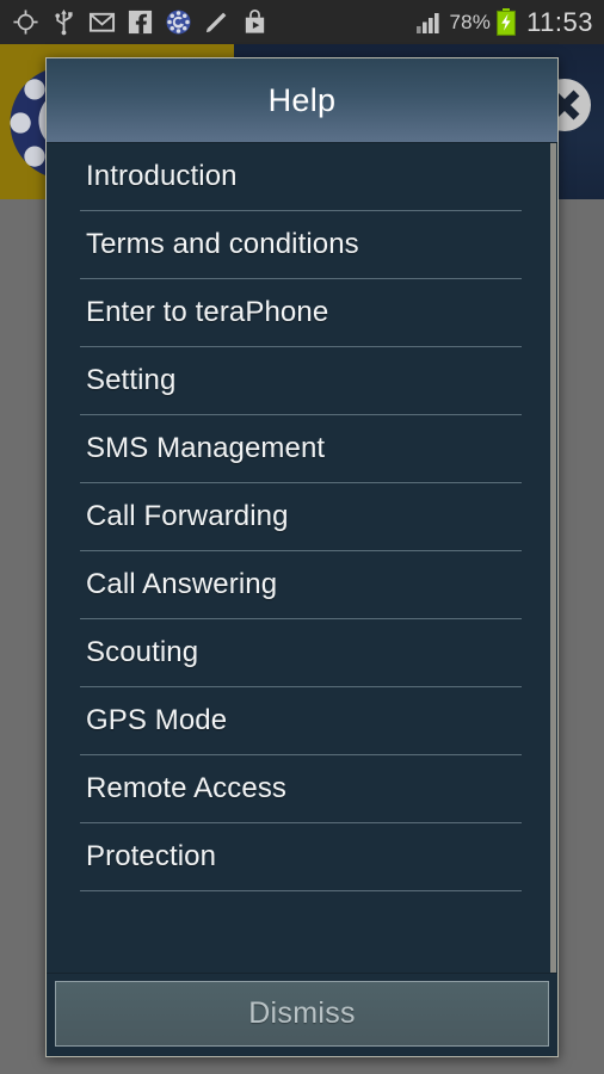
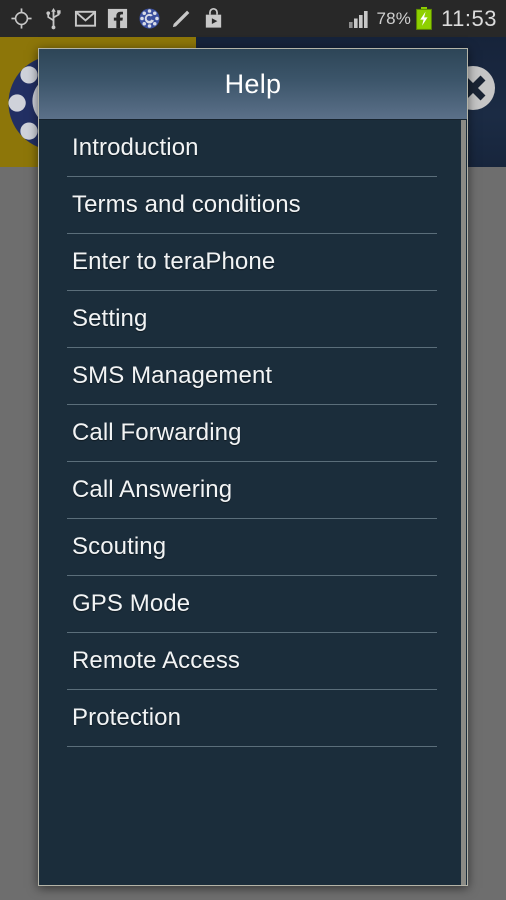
  78%
  11:53
  Help
  Introduction
  Terms and conditions
  Enter to teraPhone
  Setting
  SMS Management
  Call Forwarding
  Call Answering
  Scouting
  GPS Mode
  Remote Access
  Protection
- Dismiss
